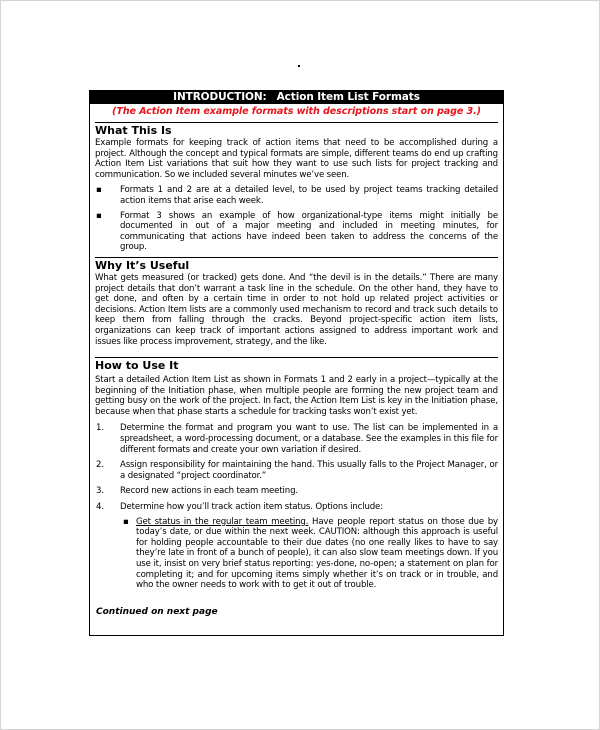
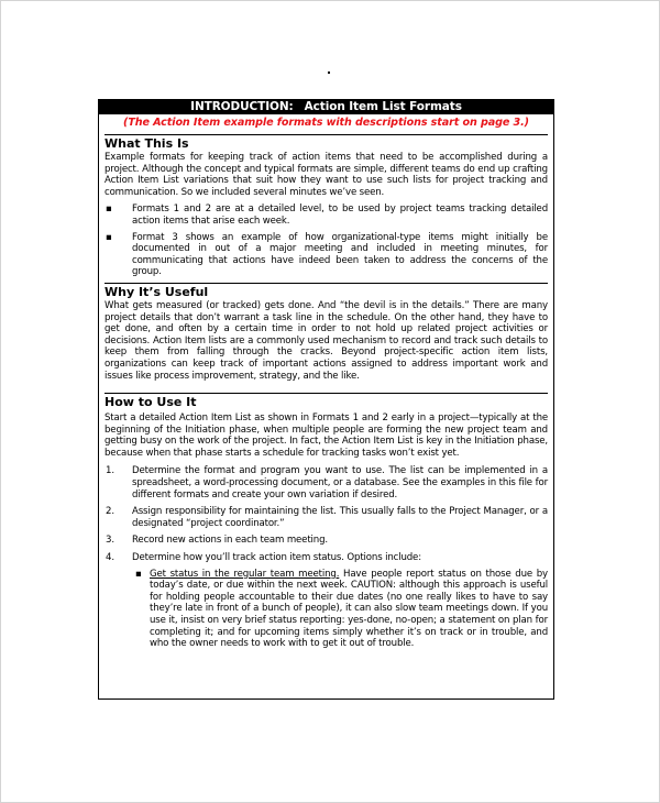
  INTRODUCTION: Action Item List Formats
  (The Action Item example formats with descriptions start on page 3.)
  What This Is
  Example formats for keeping track of action items that need to be accomplished during a project. Although the concept and typical formats are simple, different teams do end up crafting Action Item List variations that suit how they want to use such lists for project tracking and communication. So we included several minutes we’ve seen.
  ▪
  Formats 1 and 2 are at a detailed level, to be used by project teams tracking detailed action items that arise each week.
  ▪
  Format 3 shows an example of how organizational-type items might initially be documented in out of a major meeting and included in meeting minutes, for communicating that actions have indeed been taken to address the concerns of the group.
  Why It’s Useful
  What gets measured (or tracked) gets done. And “the devil is in the details.” There are many project details that don’t warrant a task line in the schedule. On the other hand, they have to get done, and often by a certain time in order to not hold up related project activities or decisions. Action Item lists are a commonly used mechanism to record and track such details to keep them from falling through the cracks. Beyond project-specific action item lists, organizations can keep track of important actions assigned to address important work and issues like process improvement, strategy, and the like.
  How to Use It
  Start a detailed Action Item List as shown in Formats 1 and 2 early in a project—typically at the beginning of the Initiation phase, when multiple people are forming the new project team and getting busy on the work of the project. In fact, the Action Item List is key in the Initiation phase, because when that phase starts a schedule for tracking tasks won’t exist yet.
  1.
  Determine the format and program you want to use. The list can be implemented in a spreadsheet, a word-processing document, or a database. See the examples in this file for different formats and create your own variation if desired.
  2.
- Assign responsibility for maintaining the hand. This usually falls to the Project Manager, or a designated “project coordinator.”
+ Assign responsibility for maintaining the list. This usually falls to the Project Manager, or a designated “project coordinator.”
  3.
  Record new actions in each team meeting.
  4.
  Determine how you’ll track action item status. Options include:
  ▪
  Get status in the regular team meeting. Have people report status on those due by today’s date, or due within the next week. CAUTION: although this approach is useful for holding people accountable to their due dates (no one really likes to have to say they’re late in front of a bunch of people), it can also slow team meetings down. If you use it, insist on very brief status reporting: yes-done, no-open; a statement on plan for completing it; and for upcoming items simply whether it’s on track or in trouble, and who the owner needs to work with to get it out of trouble.
- Continued on next page
